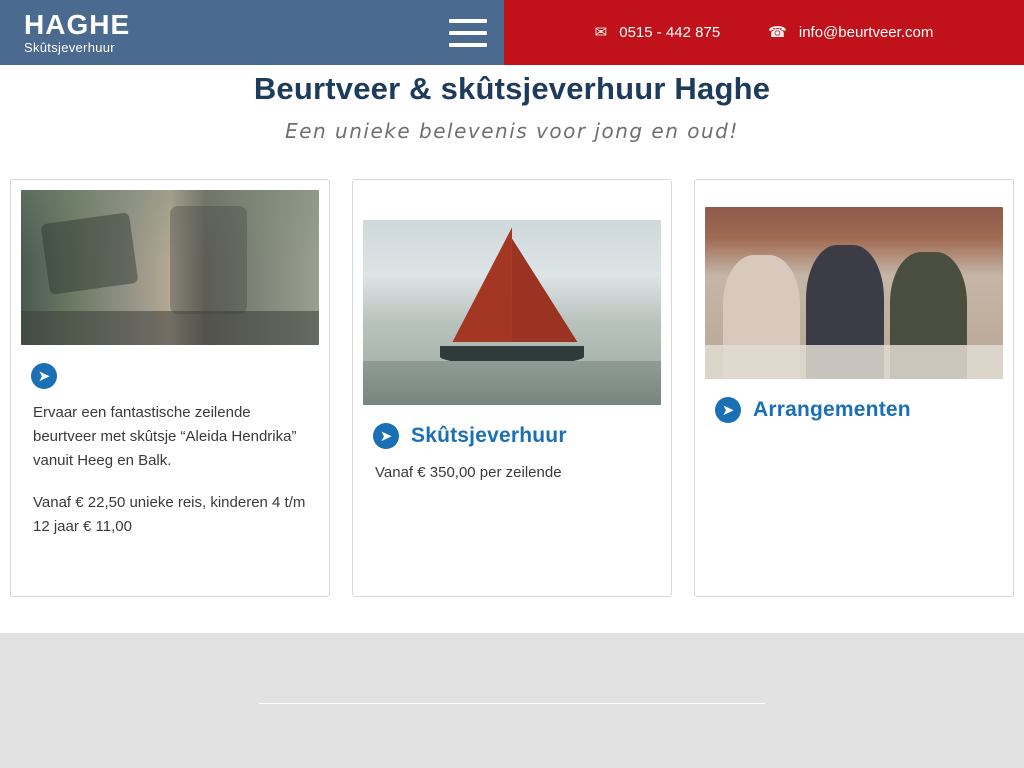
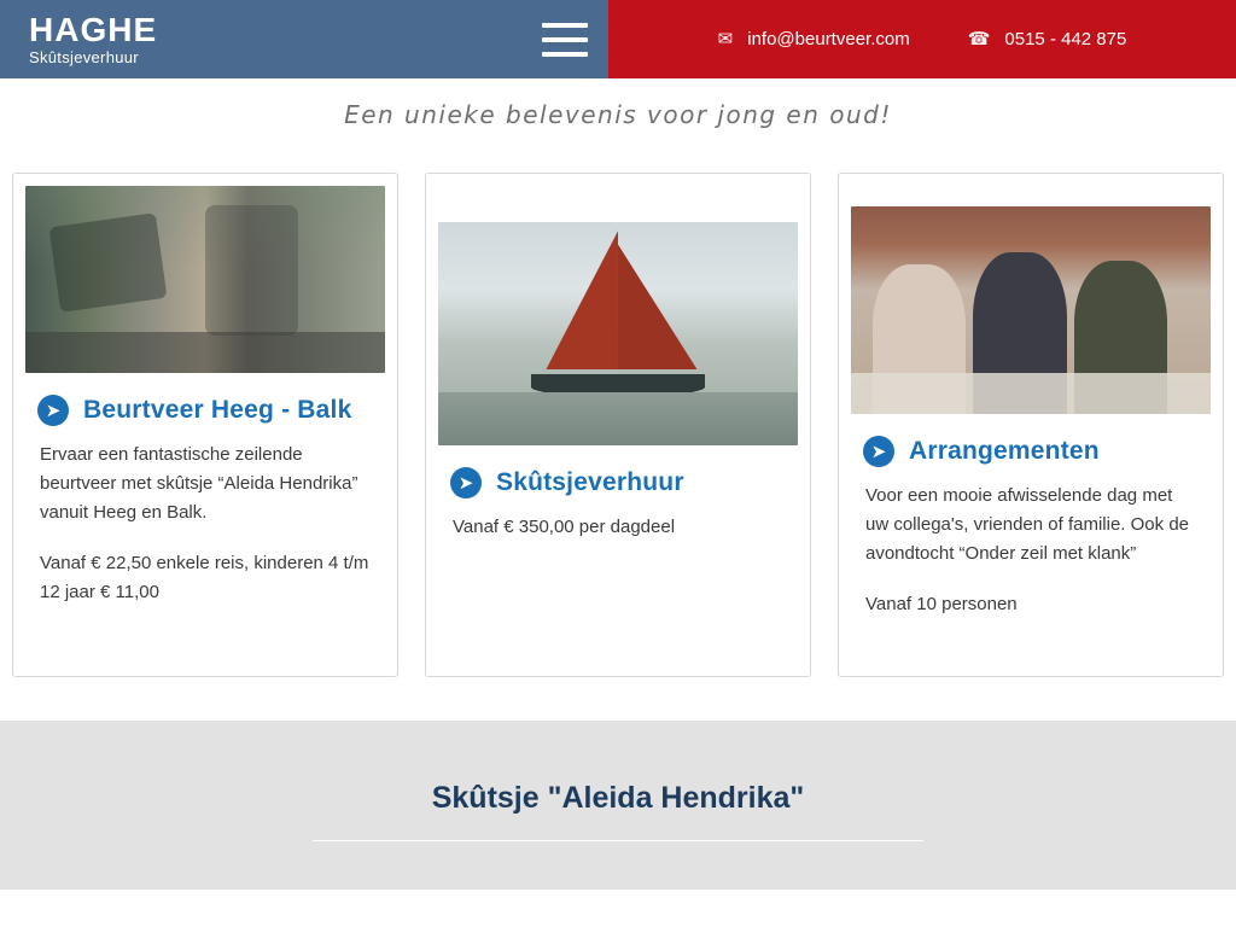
  HAGHE
  Skûtsjeverhuur
  ✉
- 0515 - 442 875
+ info@beurtveer.com
  ☎
- info@beurtveer.com
+ 0515 - 442 875
- Beurtveer & skûtsjeverhuur Haghe
  Een unieke belevenis voor jong en oud!
  ➤
+ Beurtveer Heeg - Balk
  Ervaar een fantastische zeilende beurtveer met skûtsje “Aleida Hendrika” vanuit Heeg en Balk.
- Vanaf € 22,50 unieke reis, kinderen 4 t/m 12 jaar € 11,00
+ Vanaf € 22,50 enkele reis, kinderen 4 t/m 12 jaar € 11,00
  ➤
  Skûtsjeverhuur
- Vanaf € 350,00 per zeilende
+ Vanaf € 350,00 per dagdeel
  ➤
  Arrangementen
+ Voor een mooie afwisselende dag met uw collega's, vrienden of familie. Ook de avondtocht “Onder zeil met klank”
+ Vanaf 10 personen
+ Skûtsje "Aleida Hendrika"
